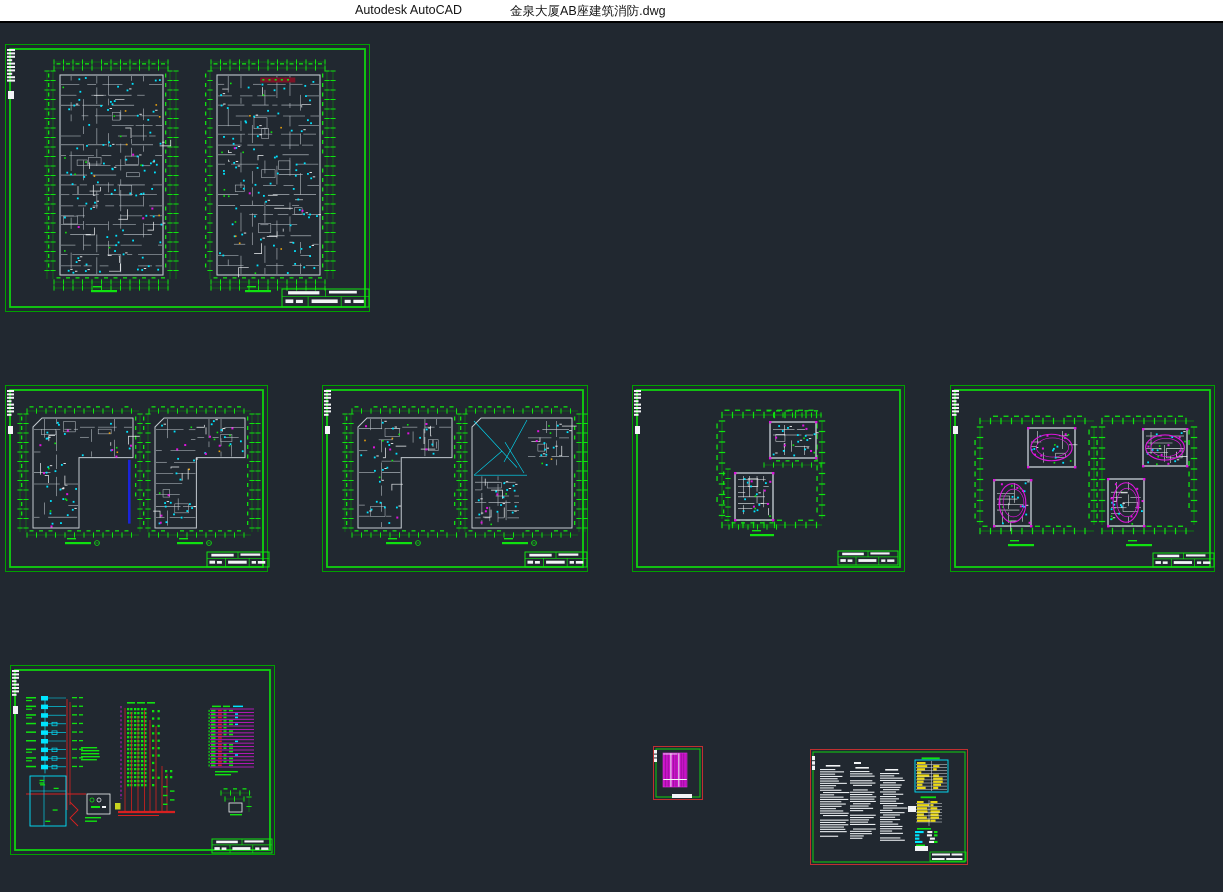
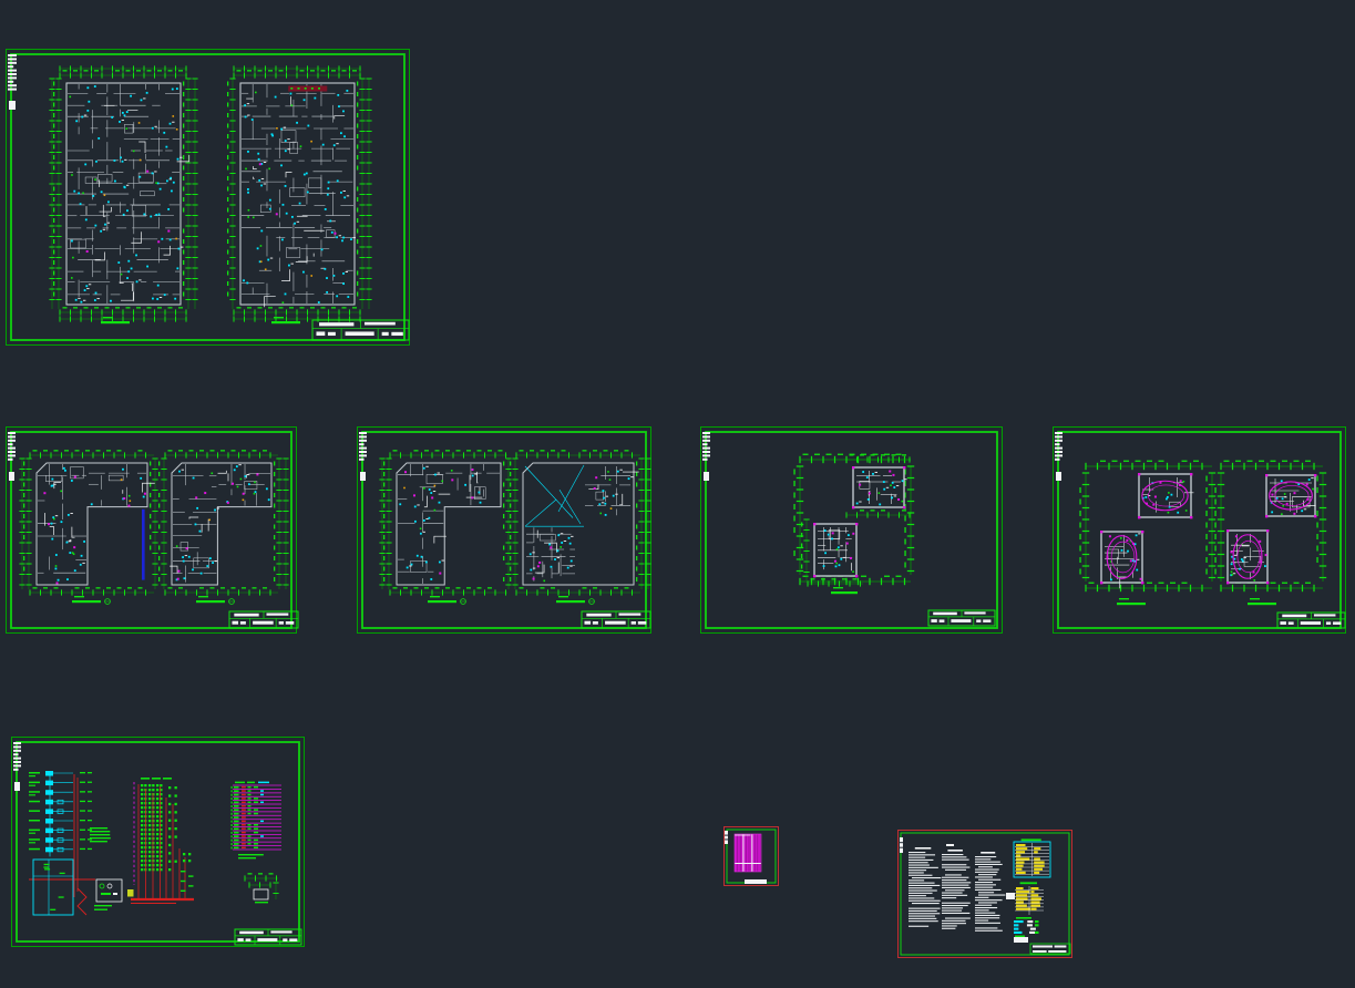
- Autodesk AutoCAD
- 金泉大厦AB座建筑消防.dwg
